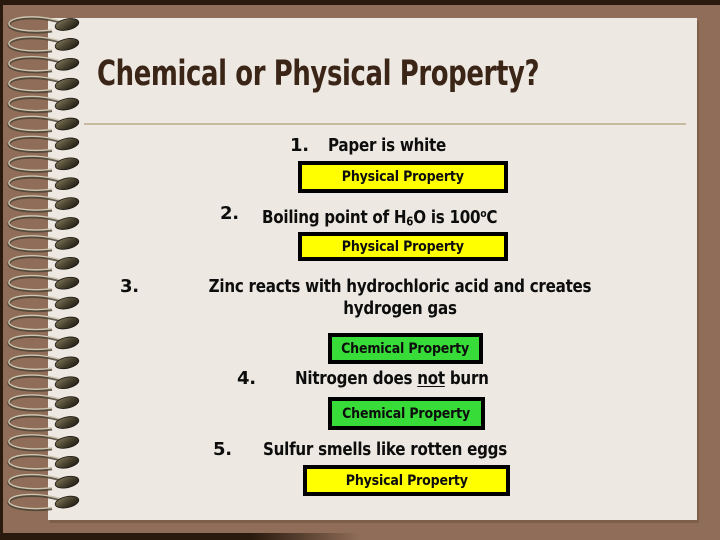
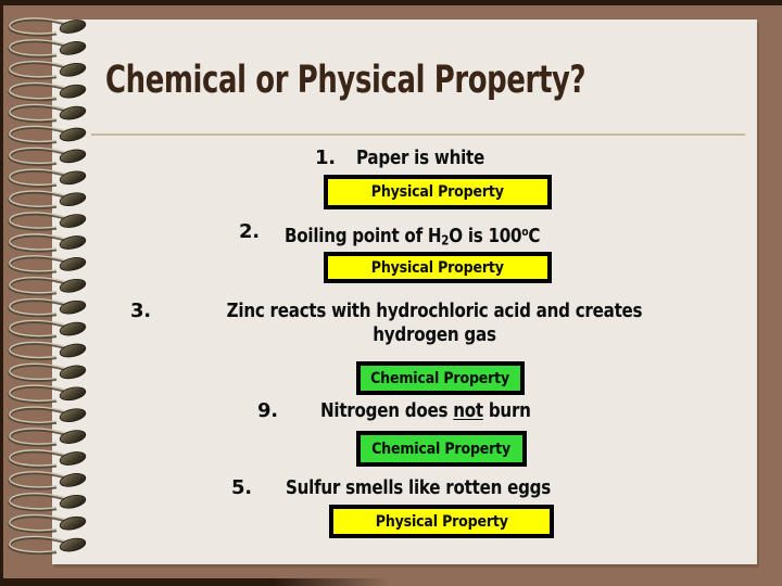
  Chemical or Physical Property?
  1.
  Paper is white
  Physical Property
  2.
- Boiling point of H6O is 100oC
+ Boiling point of H2O is 100oC
  Physical Property
  3.
  Zinc reacts with hydrochloric acid and creates
  hydrogen gas
  Chemical Property
- 4.
+ 9.
  Nitrogen does not burn
  Chemical Property
  5.
  Sulfur smells like rotten eggs
  Physical Property
